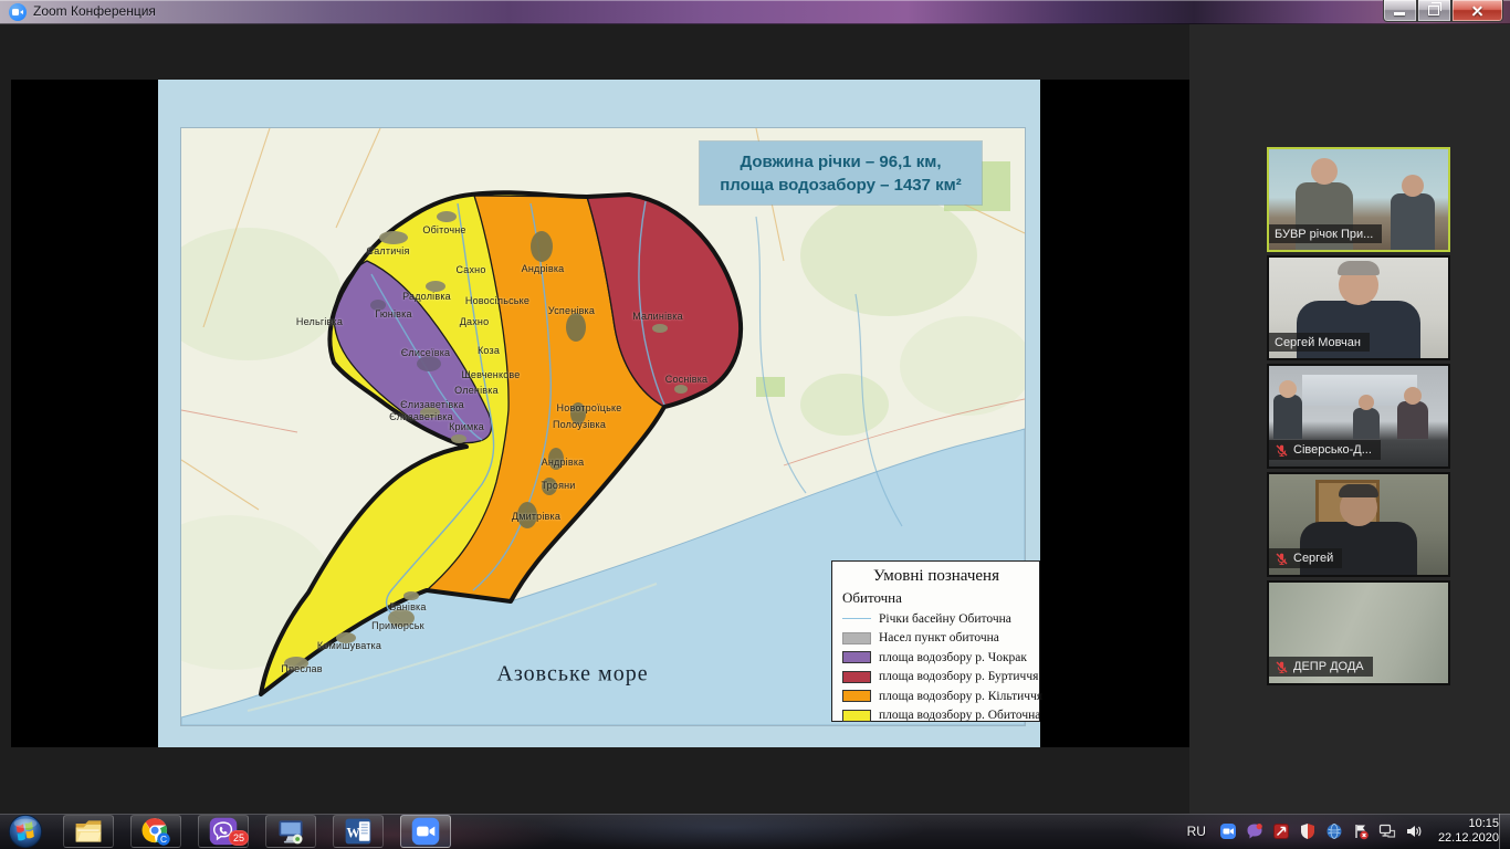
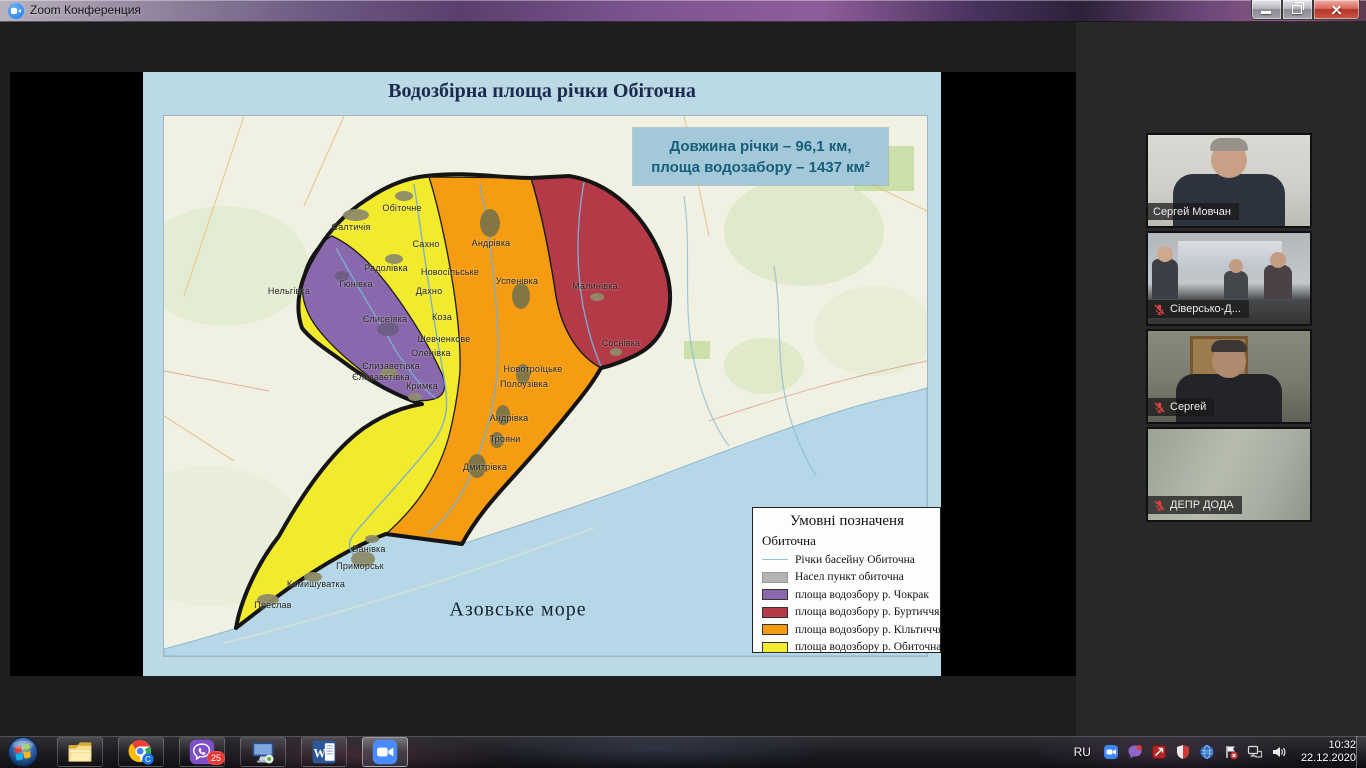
  Zoom Конференция
- БУВР річок При...
  Сергей Мовчан
  Сіверсько-Д...
  Сергей
  ДЕПР ДОДА
+ Водозбірна площа річки Обіточна
  Обіточне
  Салтичія
  Сахно
  Радолівка
  Новосільське
  Дахно
  Гюнівка
  Нельгівка
  Єлисеївка
  Коза
  Шевченкове
  Оленівка
  Єлизаветівка
  Єлизаветівка
  Кримка
  Андрівка
  Успенівка
  Малинівка
  Соснівка
  Новотроїцьке
  Полоузівка
  Андрівка
  Трояни
  Дмитрівка
  Банівка
  Приморськ
  Комишуватка
  Преслав
  Азовське море
  Довжина річки – 96,1 км,
  площа водозабору – 1437 км²
  Умовні позначеня
  Обиточна
  Річки басейну Обиточна
  Насел пункт обиточна
  площа водозбору р. Чокрак
  площа водозбору р. Буртиччя
  площа водозбору р. Кільтиччя
  площа водозбору р. Обиточна
  C
  25
  W
  RU
- 10:15
+ 10:32
  22.12.2020
